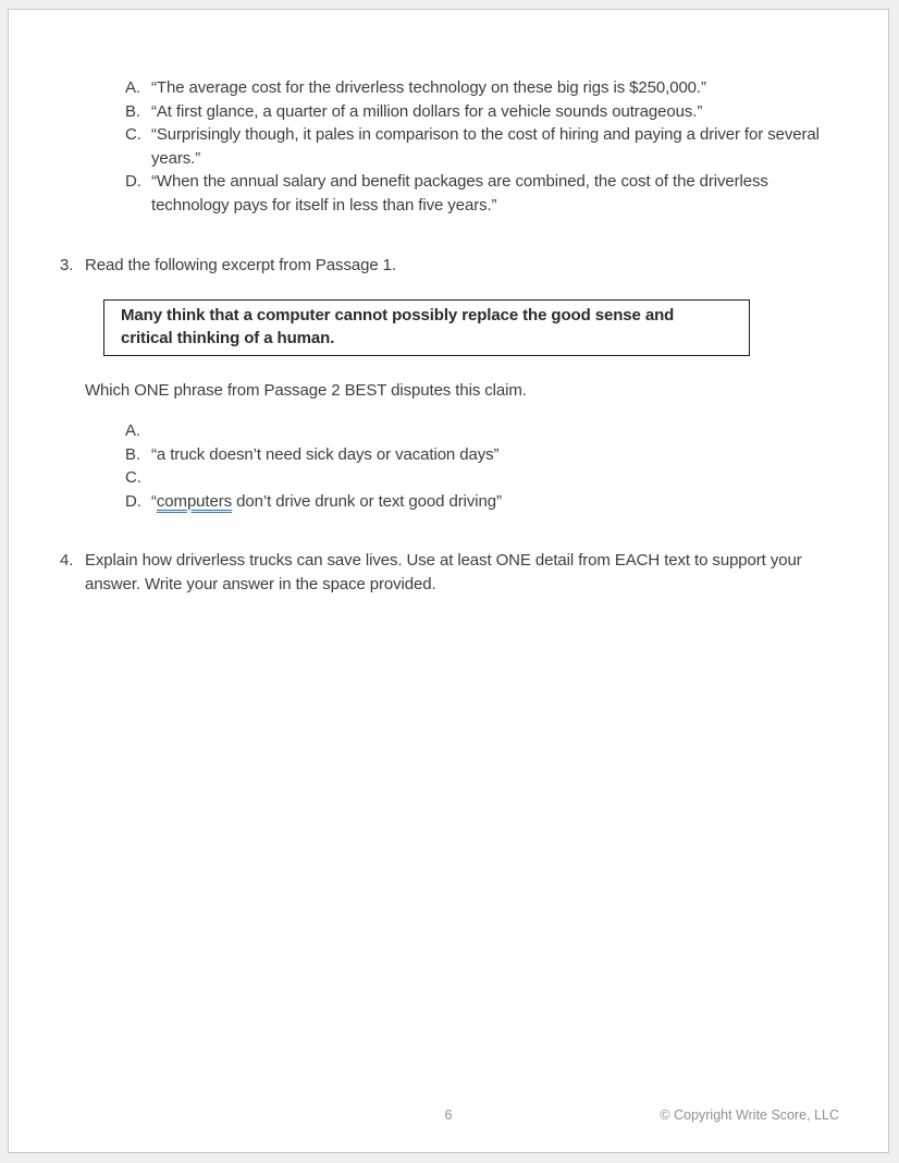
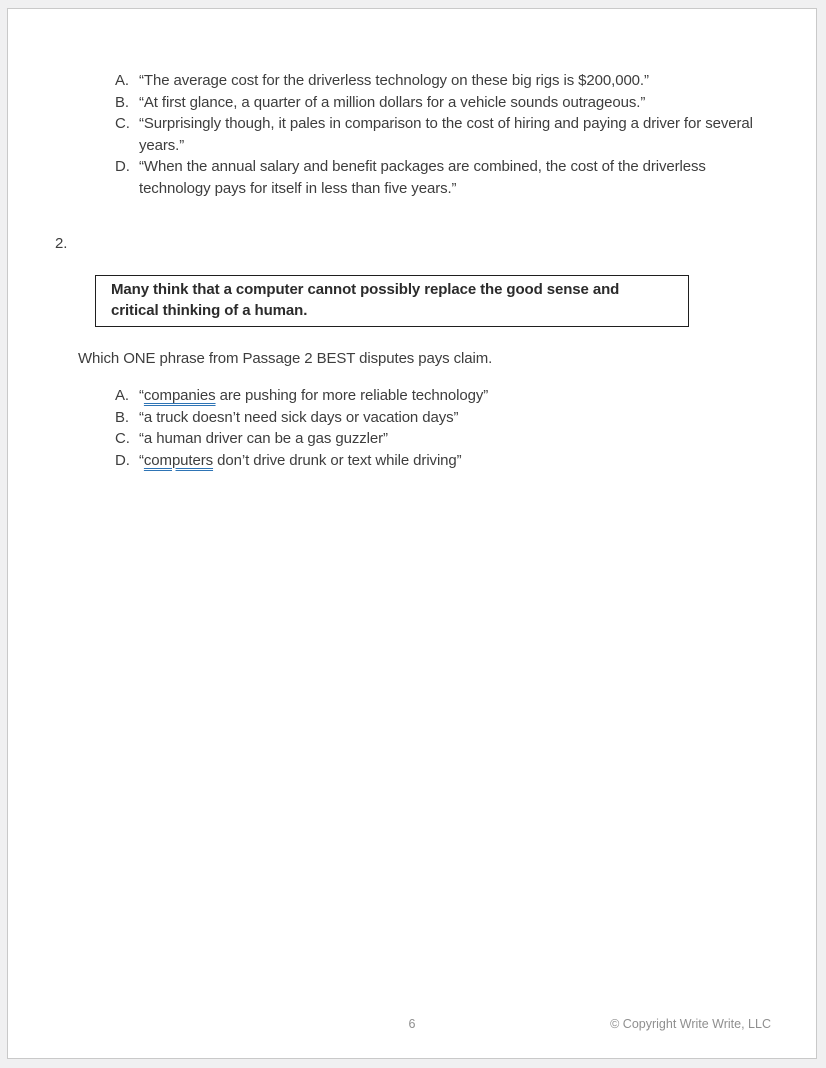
  A.
- “The average cost for the driverless technology on these big rigs is $250,000.”
+ “The average cost for the driverless technology on these big rigs is $200,000.”
  B.
  “At first glance, a quarter of a million dollars for a vehicle sounds outrageous.”
  C.
  “Surprisingly though, it pales in comparison to the cost of hiring and paying a driver for several
  years.”
  D.
  “When the annual salary and benefit packages are combined, the cost of the driverless
  technology pays for itself in less than five years.”
- 3.
+ 2.
- Read the following excerpt from Passage 1.
  Many think that a computer cannot possibly replace the good sense and
  critical thinking of a human.
- Which ONE phrase from Passage 2 BEST disputes this claim.
+ Which ONE phrase from Passage 2 BEST disputes pays claim.
  A.
+ “companies are pushing for more reliable technology”
  B.
  “a truck doesn’t need sick days or vacation days”
  C.
+ “a human driver can be a gas guzzler”
  D.
- “computers don’t drive drunk or text good driving”
+ “computers don’t drive drunk or text while driving”
- 4.
- Explain how driverless trucks can save lives. Use at least ONE detail from EACH text to support your
- answer. Write your answer in the space provided.
  6
- © Copyright Write Score, LLC
+ © Copyright Write Write, LLC
